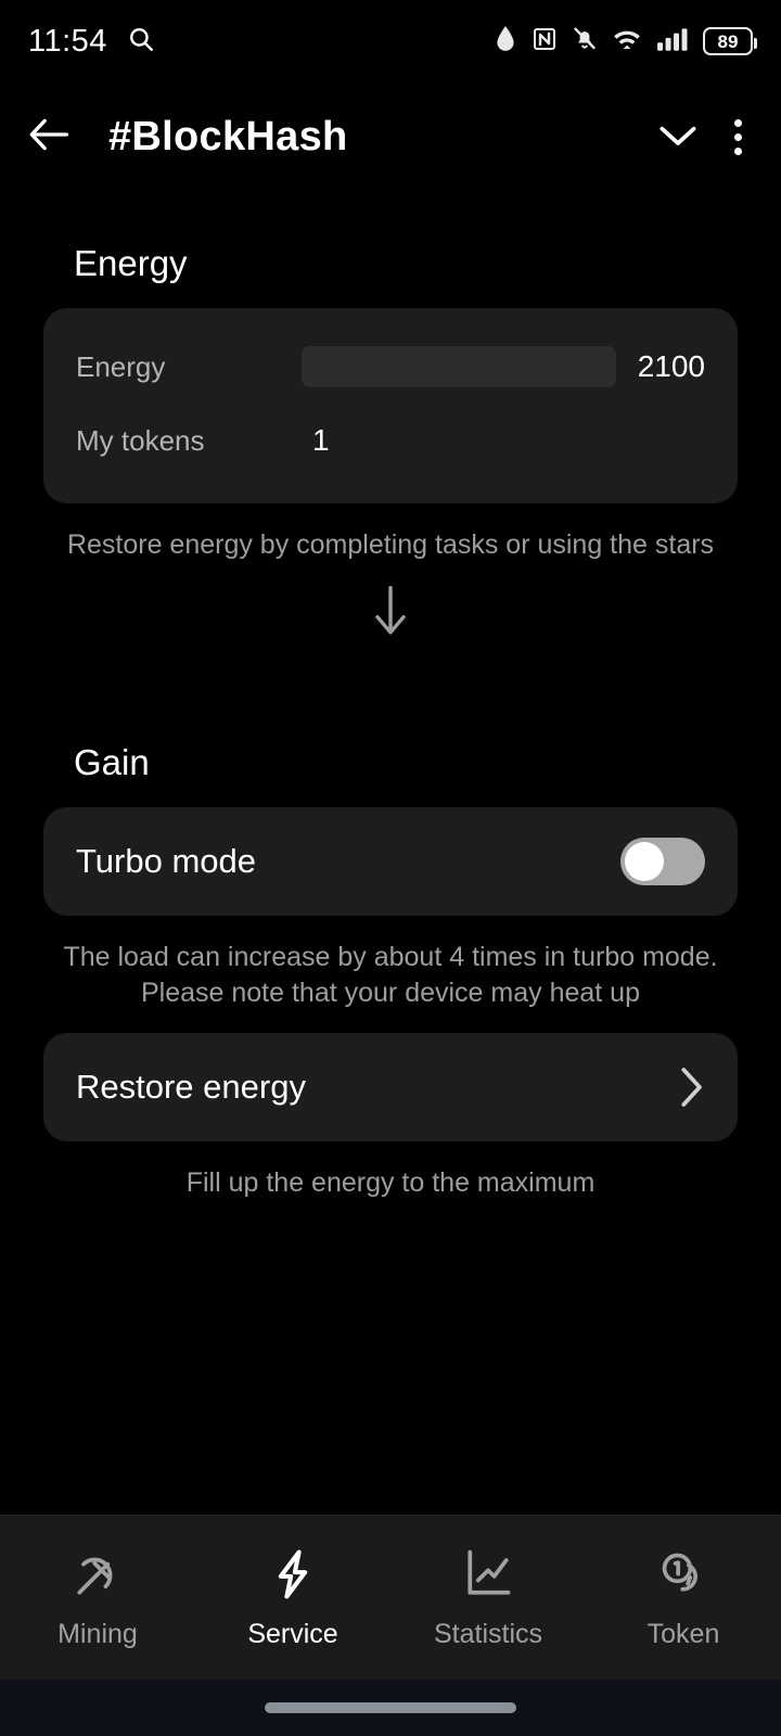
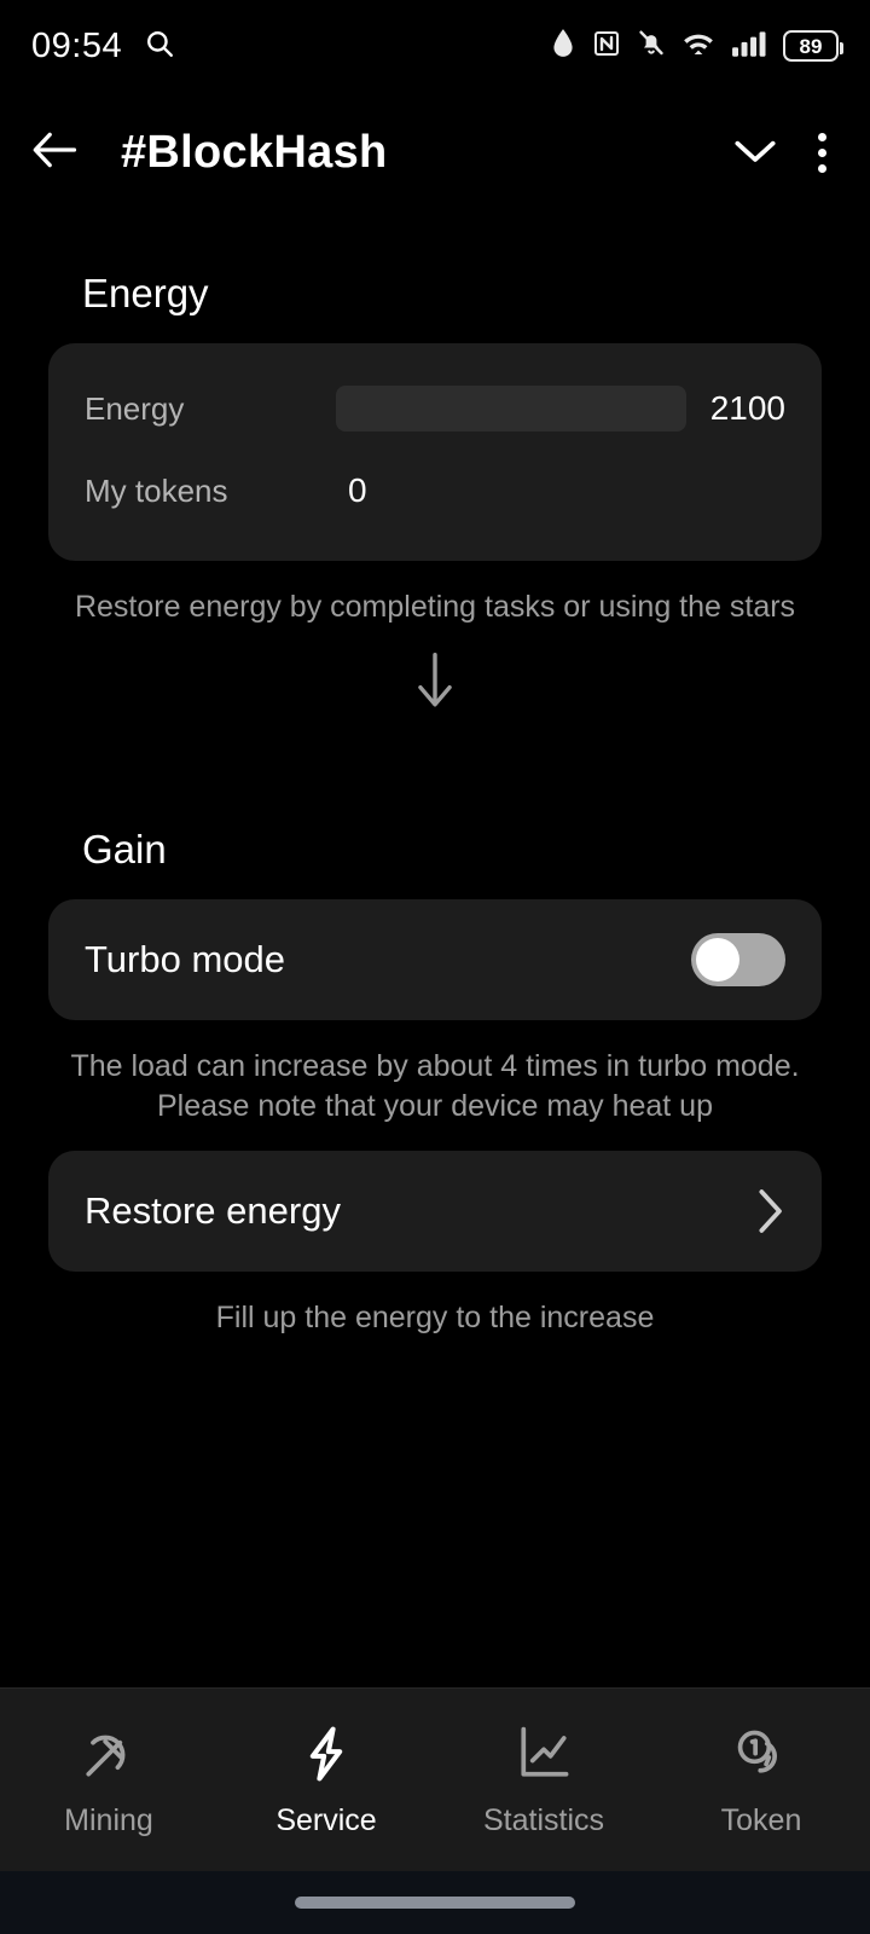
- 11:54
+ 09:54
  89
  #BlockHash
  Energy
  Energy
  2100
  My tokens
- 1
+ 0
  Restore energy by completing tasks or using the stars
  Gain
  Turbo mode
  The load can increase by about 4 times in turbo mode. Please note that your device may heat up
  Restore energy
- Fill up the energy to the maximum
+ Fill up the energy to the increase
  Mining
  Service
  Statistics
  Token
